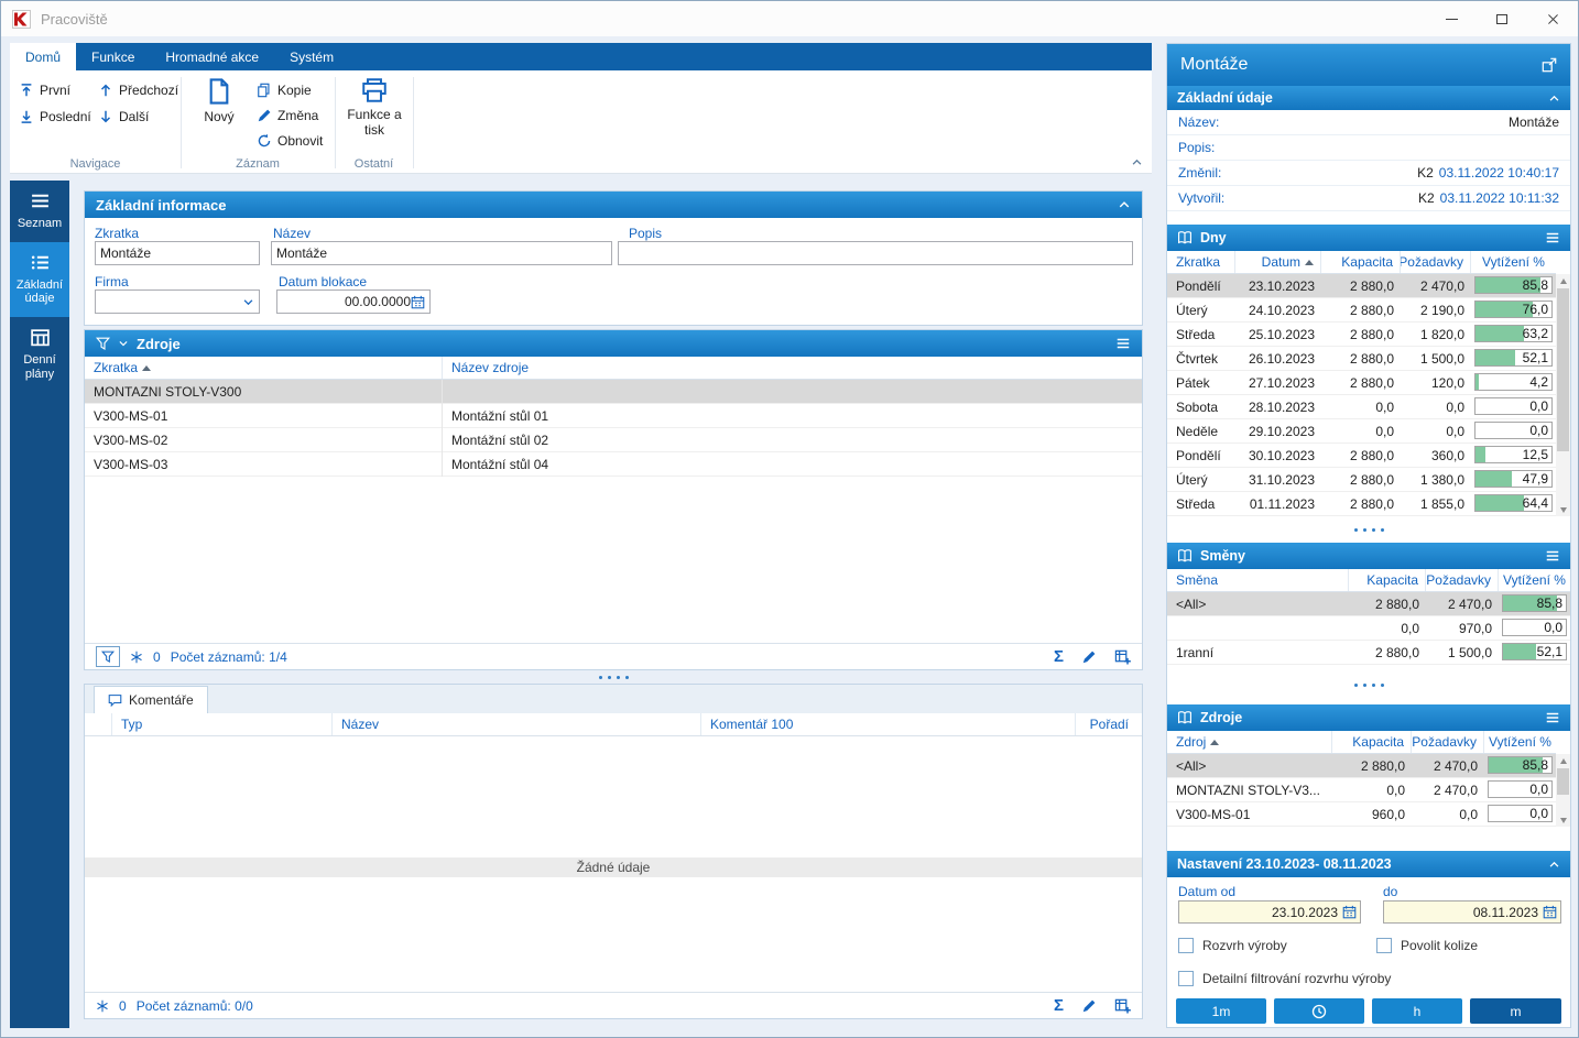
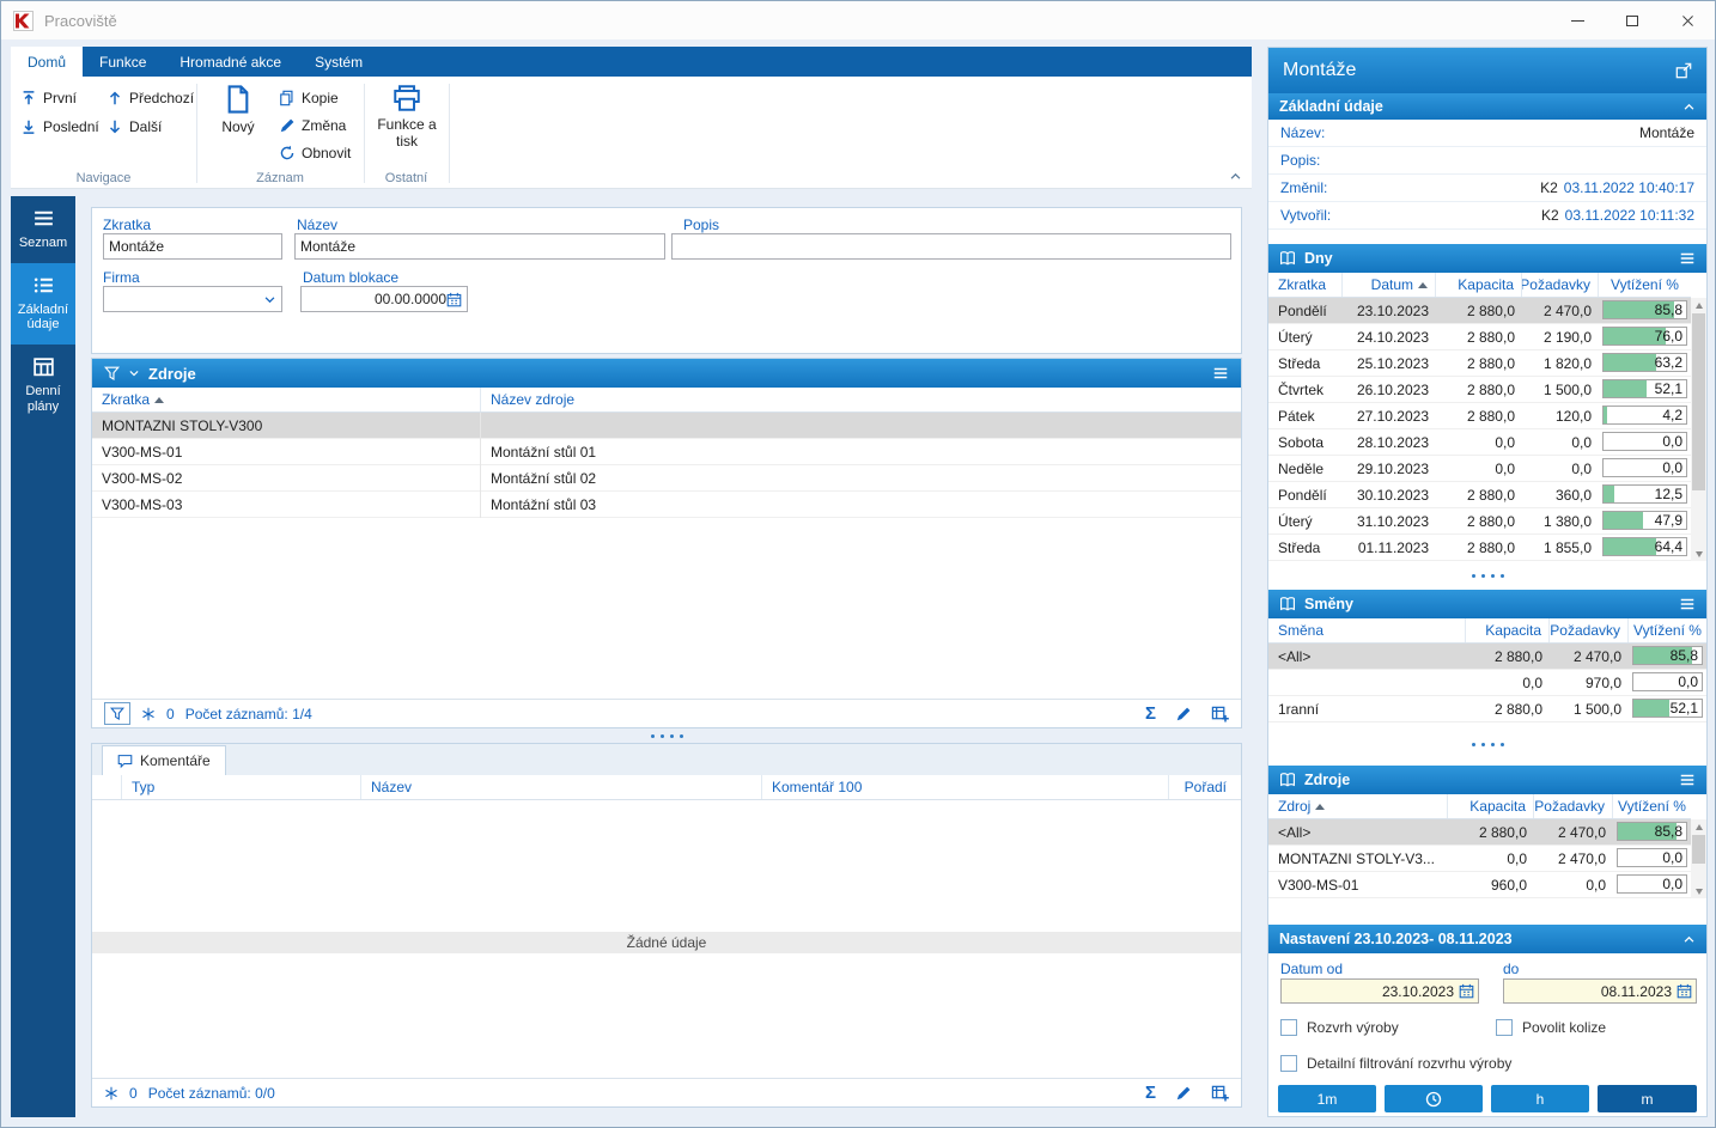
  Pracoviště
  Domů
  Funkce
  Hromadné akce
  Systém
  První
  Poslední
  Předchozí
  Další
  Nový
  Kopie
  Změna
  Obnovit
  Funkce a tisk
  Navigace
  Záznam
  Ostatní
  Seznam
  Základní údaje
  Denní plány
- Základní informace
  Zkratka
  Montáže
  Název
  Montáže
  Popis
  Firma
  Datum blokace
  00.00.0000
  Zdroje
  Zkratka
  Název zdroje
  MONTAZNI STOLY-V300
  V300-MS-01
  Montážní stůl 01
  V300-MS-02
  Montážní stůl 02
  V300-MS-03
- Montážní stůl 04
+ Montážní stůl 03
  0
  Počet záznamů: 1/4
  Σ
  Komentáře
  Typ
  Název
  Komentář 100
  Pořadí
  Žádné údaje
  0
  Počet záznamů: 0/0
  Σ
  Montáže
  Základní údaje
  Název:
  Montáže
  Popis:
  Změnil:
  K2
  03.11.2022 10:40:17
  Vytvořil:
  K2
  03.11.2022 10:11:32
  Dny
  Zkratka
  Datum
  Kapacita
  Požadavky
  Vytížení %
  Pondělí
  23.10.2023
  2 880,0
  2 470,0
  85,8
  Úterý
  24.10.2023
  2 880,0
  2 190,0
  76,0
  Středa
  25.10.2023
  2 880,0
  1 820,0
  63,2
  Čtvrtek
  26.10.2023
  2 880,0
  1 500,0
  52,1
  Pátek
  27.10.2023
  2 880,0
  120,0
  4,2
  Sobota
  28.10.2023
  0,0
  0,0
  0,0
  Neděle
  29.10.2023
  0,0
  0,0
  0,0
  Pondělí
  30.10.2023
  2 880,0
  360,0
  12,5
  Úterý
  31.10.2023
  2 880,0
  1 380,0
  47,9
  Středa
  01.11.2023
  2 880,0
  1 855,0
  64,4
  Směny
  Směna
  Kapacita
  Požadavky
  Vytížení %
  <All>
  2 880,0
  2 470,0
  85,8
  0,0
  970,0
  0,0
  1ranní
  2 880,0
  1 500,0
  52,1
  Zdroje
  Zdroj
  Kapacita
  Požadavky
  Vytížení %
  <All>
  2 880,0
  2 470,0
  85,8
  MONTAZNI STOLY-V3...
  0,0
  2 470,0
  0,0
  V300-MS-01
  960,0
  0,0
  0,0
  Nastavení 23.10.2023- 08.11.2023
  Datum od
  do
  23.10.2023
  08.11.2023
  Rozvrh výroby
  Povolit kolize
  Detailní filtrování rozvrhu výroby
  1m
  h
  m
